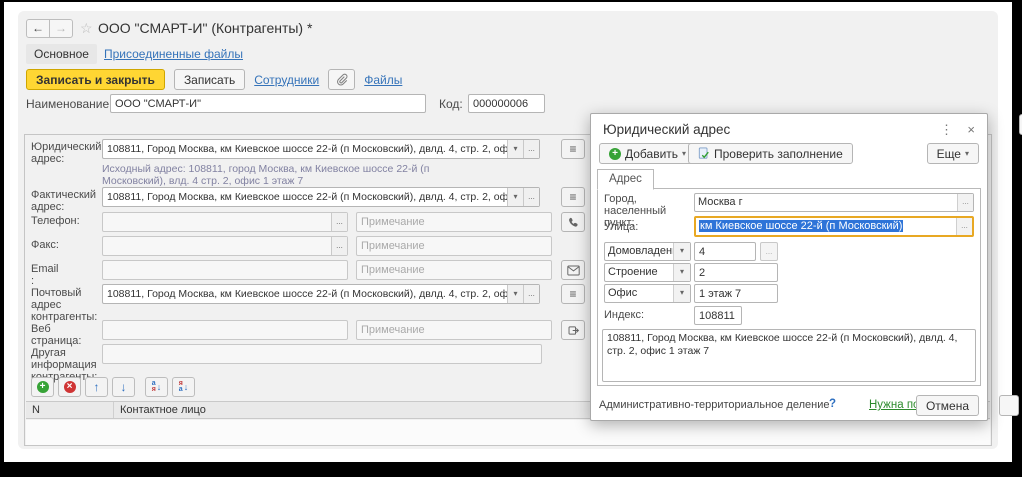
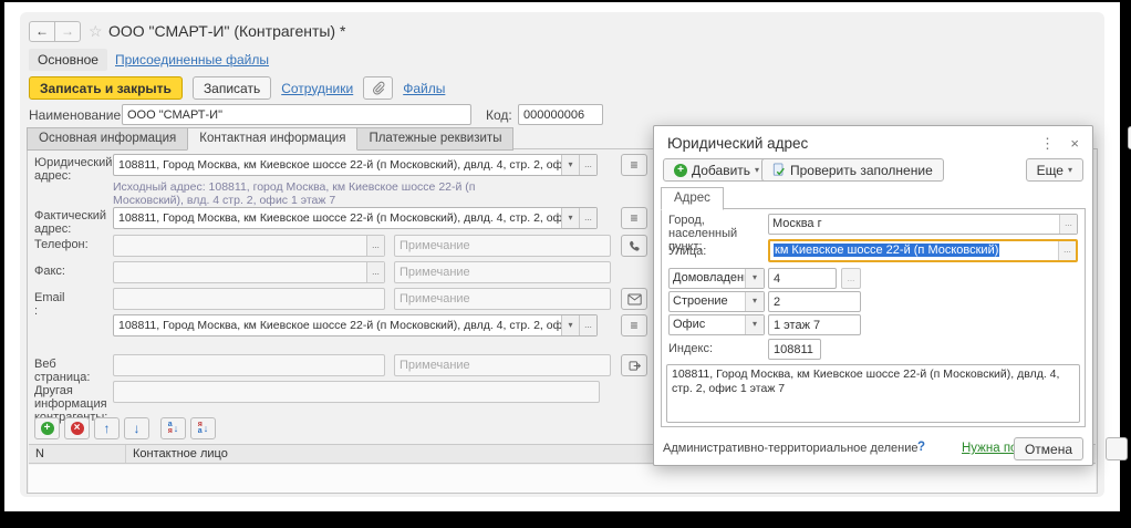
  ← →
  ☆
  ООО "СМАРТ-И" (Контрагенты) *
  Основное
  Присоединенные файлы
  Записать и закрыть
  Записать
  Сотрудники
  Файлы
  Наименование
  ООО "СМАРТ-И"
  Код:
  000000006
+ Основная информация Контактная информация Платежные реквизиты
  Юридический адрес:
  108811, Город Москва, км Киевское шоссе 22-й (п Московский), двлд. 4, стр. 2, оф
  ▾
  ...
  ≡
  Исходный адрес: 108811, город Москва, км Киевское шоссе 22-й (п Московский), влд. 4 стр. 2, офис 1 этаж 7
  Фактический адрес:
  108811, Город Москва, км Киевское шоссе 22-й (п Московский), двлд. 4, стр. 2, оф
  ▾
  ...
  ≡
  Телефон:
  ...
  Примечание
  Факс:
  ...
  Примечание
  Email
  :
  Примечание
- Почтовый адрес контрагенты:
  108811, Город Москва, км Киевское шоссе 22-й (п Московский), двлд. 4, стр. 2, оф
  ▾
  ...
  ≡
  Веб страница:
  Примечание
  +
  ×
  ↑
  ↓
  ↓
  ↓
  N
  Контактное лицо
  Юридический адрес
  ⋮
  ×
  +
  Добавить
  ▾
  Проверить заполнение
  Еще
  ▾
  Адрес
  Город, населенный пункт:
  Москва г
  ...
  Улица:
  км Киевское шоссе 22-й (п Московский)
  ...
  Домовладен
  ▾
  4
  ...
  Строение
  ▾
  2
  Офис
  ▾
  1 этаж 7
  Индекс:
  108811
  108811, Город Москва, км Киевское шоссе 22-й (п Московский), двлд. 4, стр. 2, офис 1 этаж 7
  Административно-территориальное деление
  ?
  Отмена
